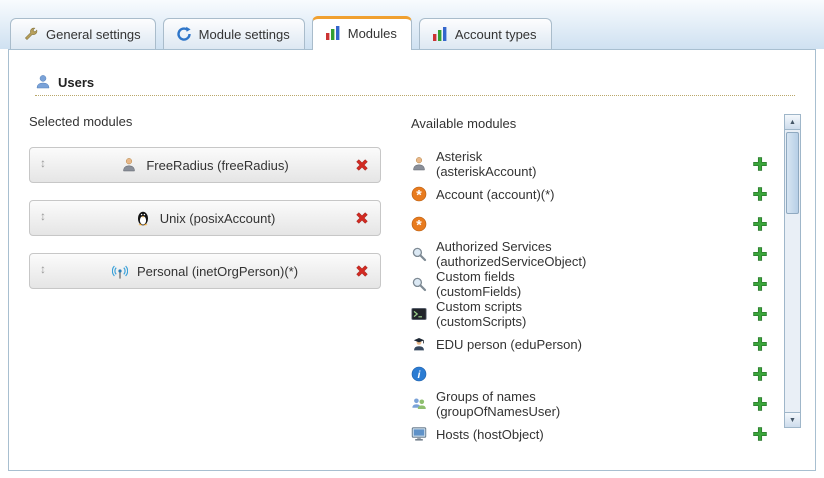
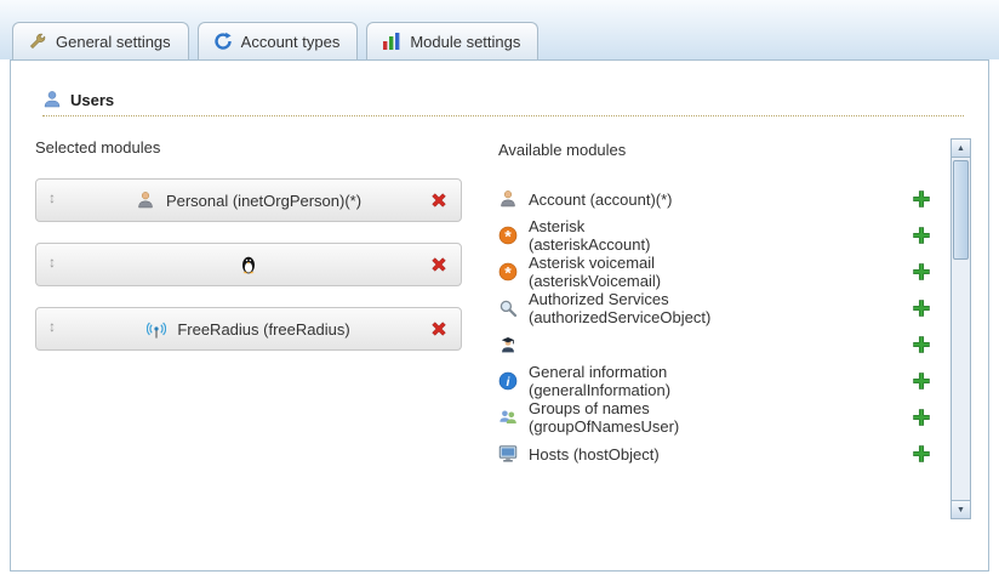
  General settings
- Module settings
+ Account types
- Modules
- Account types
+ Module settings
  Users
  Selected modules
  ↕
- FreeRadius (freeRadius)
+ Personal (inetOrgPerson)(*)
  ↕
- Unix (posixAccount)
  ↕
- Personal (inetOrgPerson)(*)
+ FreeRadius (freeRadius)
  Available modules
- Asterisk (asteriskAccount)
+ Account (account)(*)
  *
- Account (account)(*)
+ Asterisk (asteriskAccount)
  *
+ Asterisk voicemail (asteriskVoicemail)
  Authorized Services (authorizedServiceObject)
- Custom fields (customFields)
- Custom scripts (customScripts)
- EDU person (eduPerson)
  i
+ General information (generalInformation)
  Groups of names (groupOfNamesUser)
  Hosts (hostObject)
